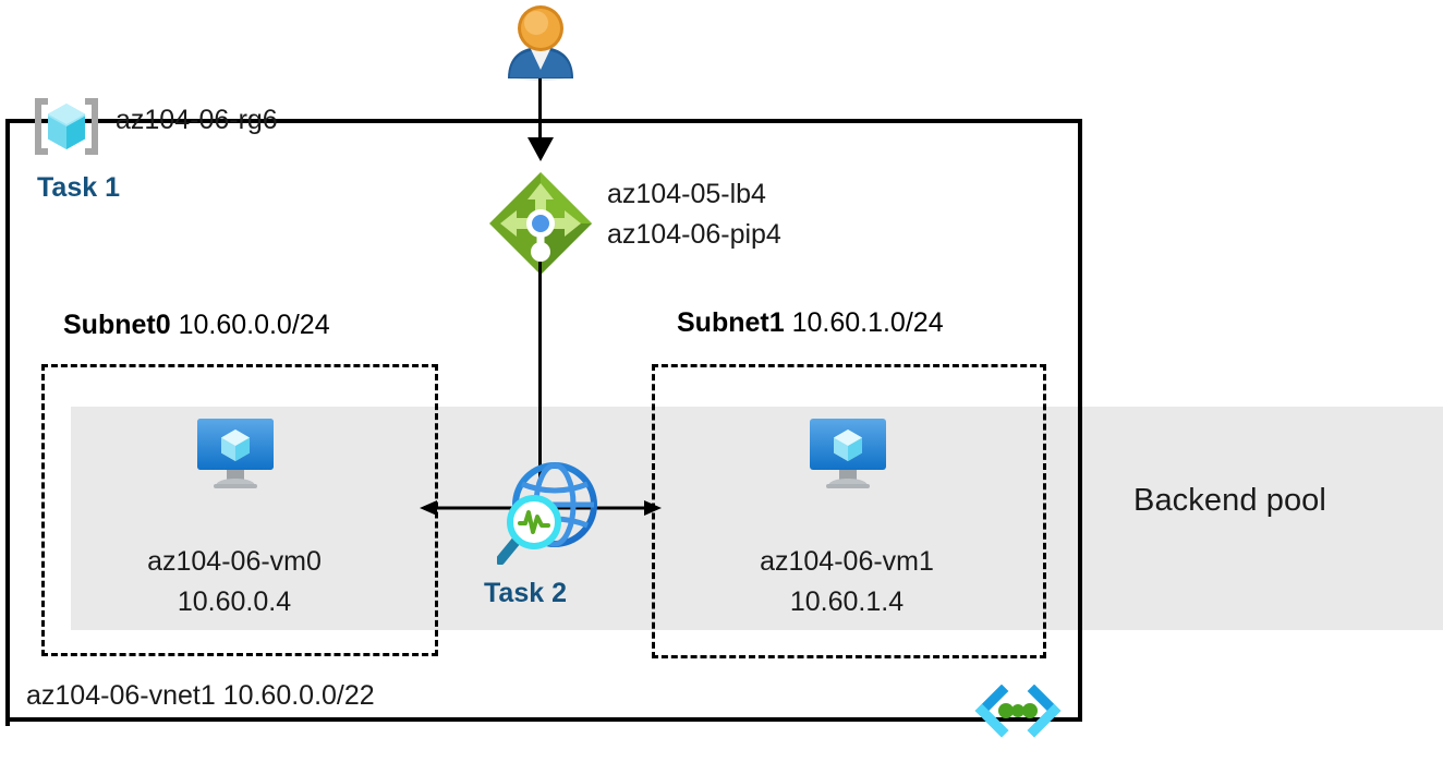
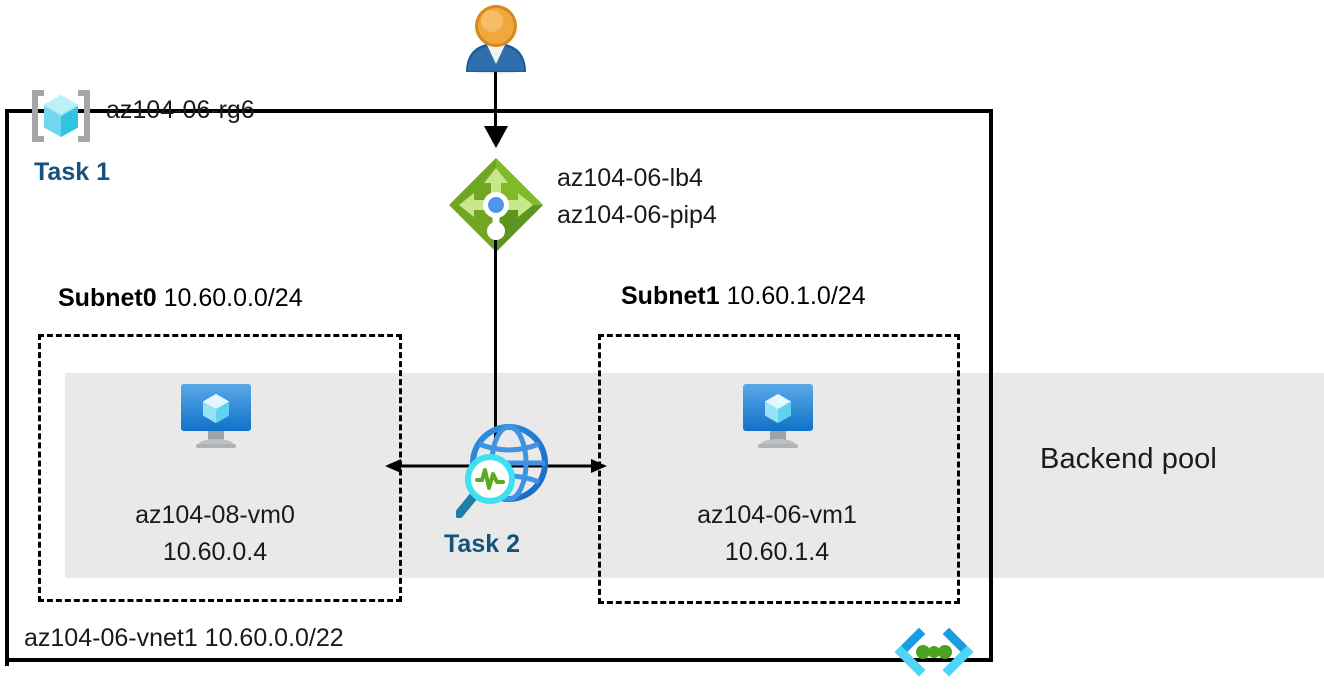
  Backend pool
  az104-06-rg6
  Task 1
- az104-05-lb4
+ az104-06-lb4
  az104-06-pip4
  Subnet0 10.60.0.0/24
- az104-06-vm0
+ az104-08-vm0
  10.60.0.4
  Subnet1 10.60.1.0/24
  az104-06-vm1
  10.60.1.4
  Task 2
  az104-06-vnet1 10.60.0.0/22
